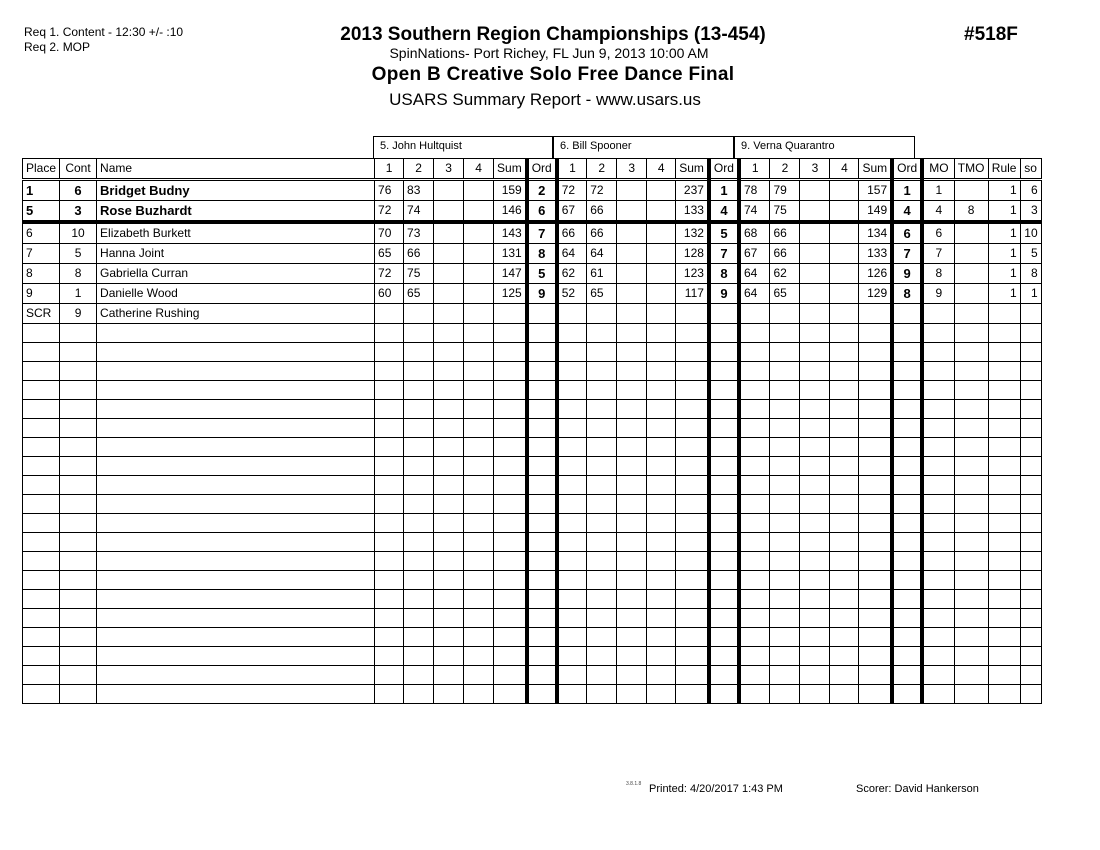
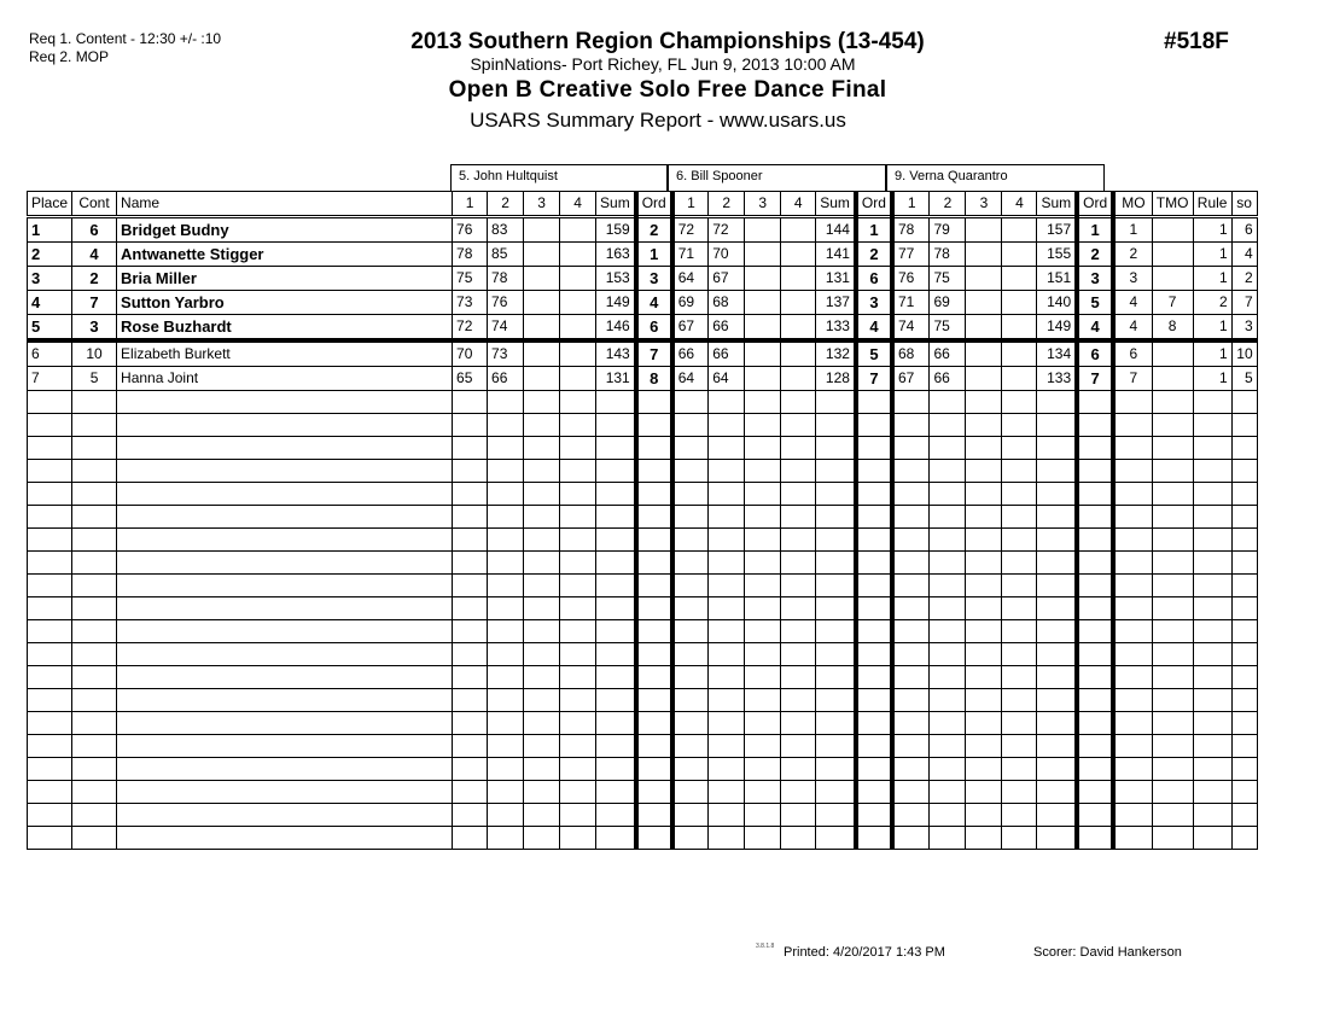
  Req 1. Content - 12:30 +/- :10
  Req 2. MOP
  2013 Southern Region Championships (13-454)
  SpinNations- Port Richey, FL Jun 9, 2013 10:00 AM
  Open B Creative Solo Free Dance Final
  USARS Summary Report - www.usars.us
  #518F
  5. John Hultquist
  6. Bill Spooner
  9. Verna Quarantro
  Place	Cont	Name	1	2	3	4	Sum	Ord	1	2	3	4	Sum	Ord	1	2	3	4	Sum	Ord	MO	TMO	Rule	so
- 1	6	Bridget Budny	76	83			159	2	72	72			237	1	78	79			157	1	1		1	6
+ 1	6	Bridget Budny	76	83			159	2	72	72			144	1	78	79			157	1	1		1	6
+ 2	4	Antwanette Stigger	78	85			163	1	71	70			141	2	77	78			155	2	2		1	4
+ 3	2	Bria Miller	75	78			153	3	64	67			131	6	76	75			151	3	3		1	2
+ 4	7	Sutton Yarbro	73	76			149	4	69	68			137	3	71	69			140	5	4	7	2	7
  5	3	Rose Buzhardt	72	74			146	6	67	66			133	4	74	75			149	4	4	8	1	3
  6	10	Elizabeth Burkett	70	73			143	7	66	66			132	5	68	66			134	6	6		1	10
  7	5	Hanna Joint	65	66			131	8	64	64			128	7	67	66			133	7	7		1	5
- 8	8	Gabriella Curran	72	75			147	5	62	61			123	8	64	62			126	9	8		1	8
- 9	1	Danielle Wood	60	65			125	9	52	65			117	9	64	65			129	8	9		1	1
- SCR	9	Catherine Rushing
  Printed: 4/20/2017 1:43 PM
  Scorer: David Hankerson
